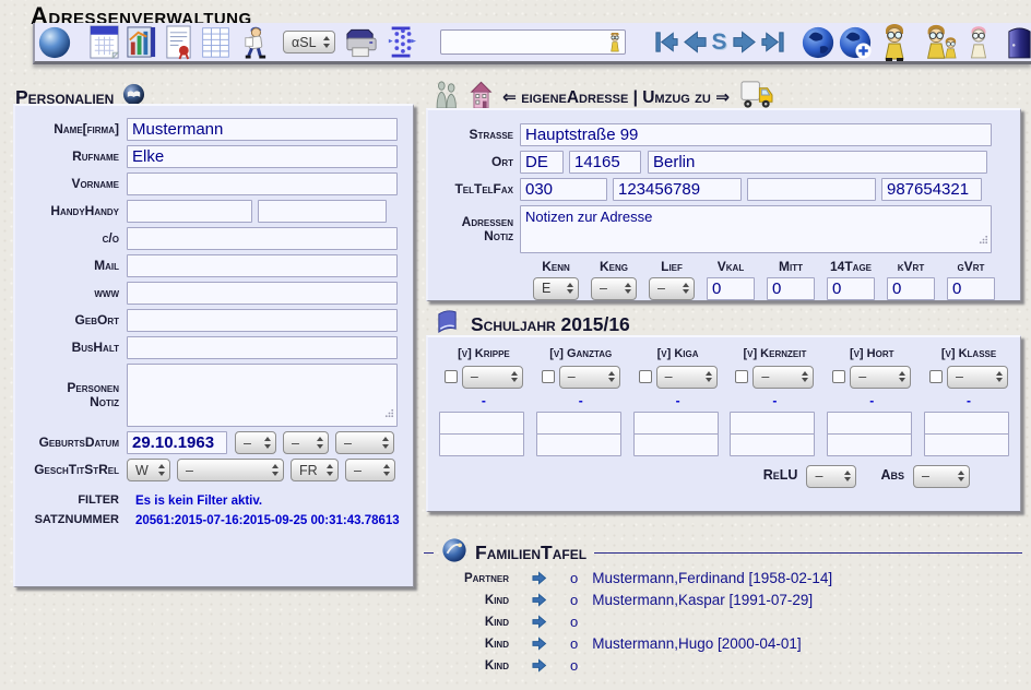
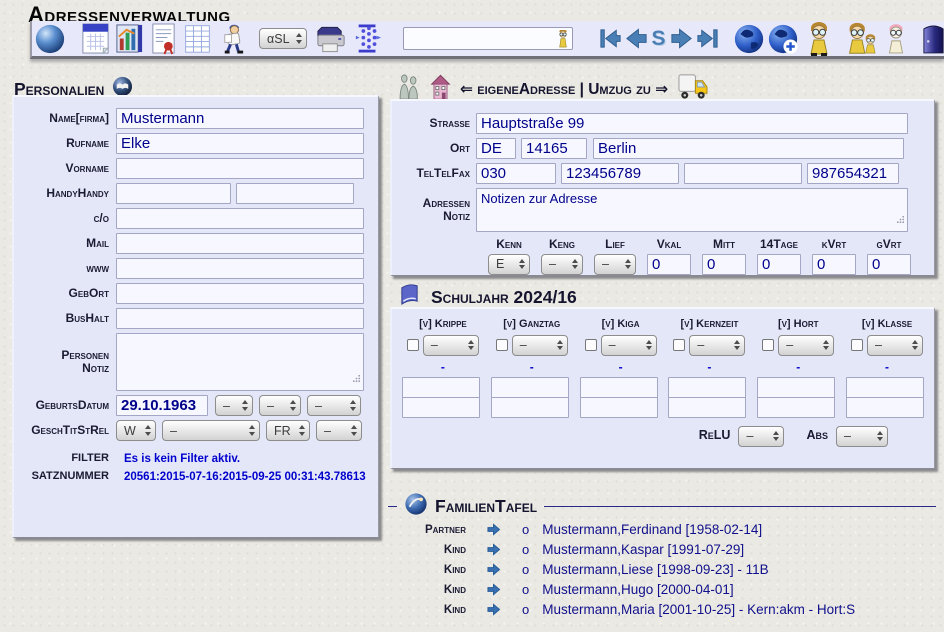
  Adressenverwaltung
  αSL
  S
  Personalien
  Name[firma]
  Mustermann
  Rufname
  Elke
  Vorname
  HandyHandy
  c/o
  Mail
  www
  GebOrt
  BusHalt
  Personen
  Notiz
  GeburtsDatum
  29.10.1963
  –
  –
  –
  GeschTitStRel
  W
  –
  FR
  –
  FILTER
  Es is kein Filter aktiv.
  SATZNUMMER
  20561:2015-07-16:2015-09-25 00:31:43.78613
  ⇐ eigeneAdresse | Umzug zu ⇒
  Strasse
  Hauptstraße 99
  Ort
  DE
  14165
  Berlin
  TelTelFax
  030
  123456789
  987654321
  Adressen
  Notiz
  Notizen zur Adresse
  Kenn
  E
  Keng
  –
  Lief
  –
  Vkal
  0
  Mitt
  0
  14Tage
  0
  kVrt
  0
  gVrt
  0
- Schuljahr 2015/16
+ Schuljahr 2024/16
  [v] Krippe
  –
  -
  [v] Ganztag
  –
  -
  [v] Kiga
  –
  -
  [v] Kernzeit
  –
  -
  [v] Hort
  –
  -
  [v] Klasse
  –
  -
  ReLU
  –
  Abs
  –
  FamilienTafel
  Partner
  o
  Mustermann,Ferdinand [1958-02-14]
  Kind
  o
  Mustermann,Kaspar [1991-07-29]
  Kind
  o
+ Mustermann,Liese [1998-09-23] - 11B
  Kind
  o
  Mustermann,Hugo [2000-04-01]
  Kind
  o
+ Mustermann,Maria [2001-10-25] - Kern:akm - Hort:S
